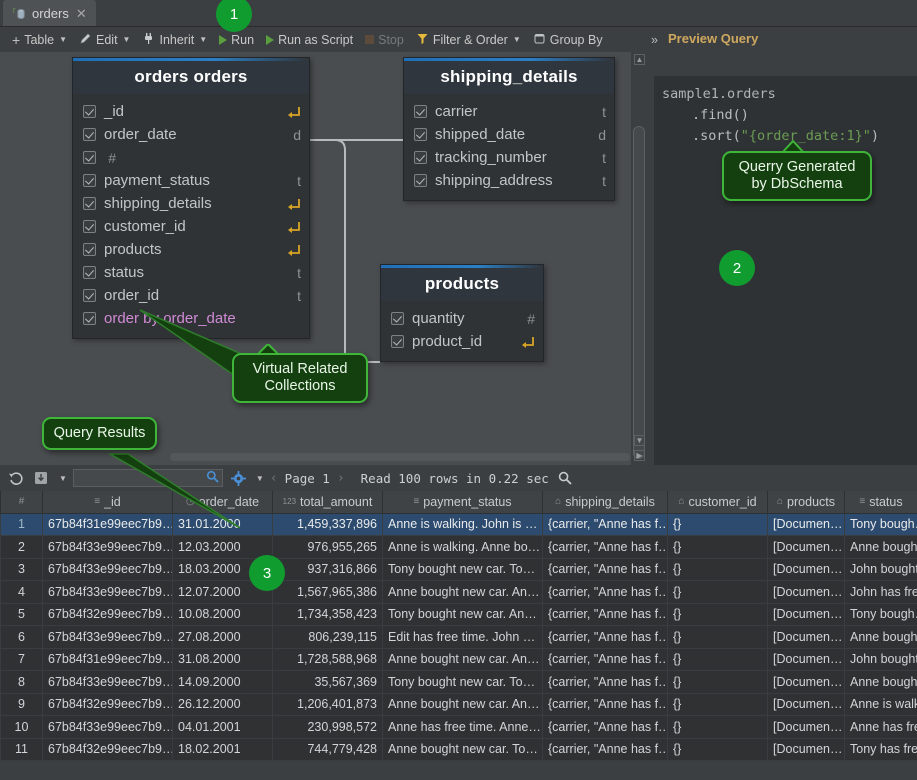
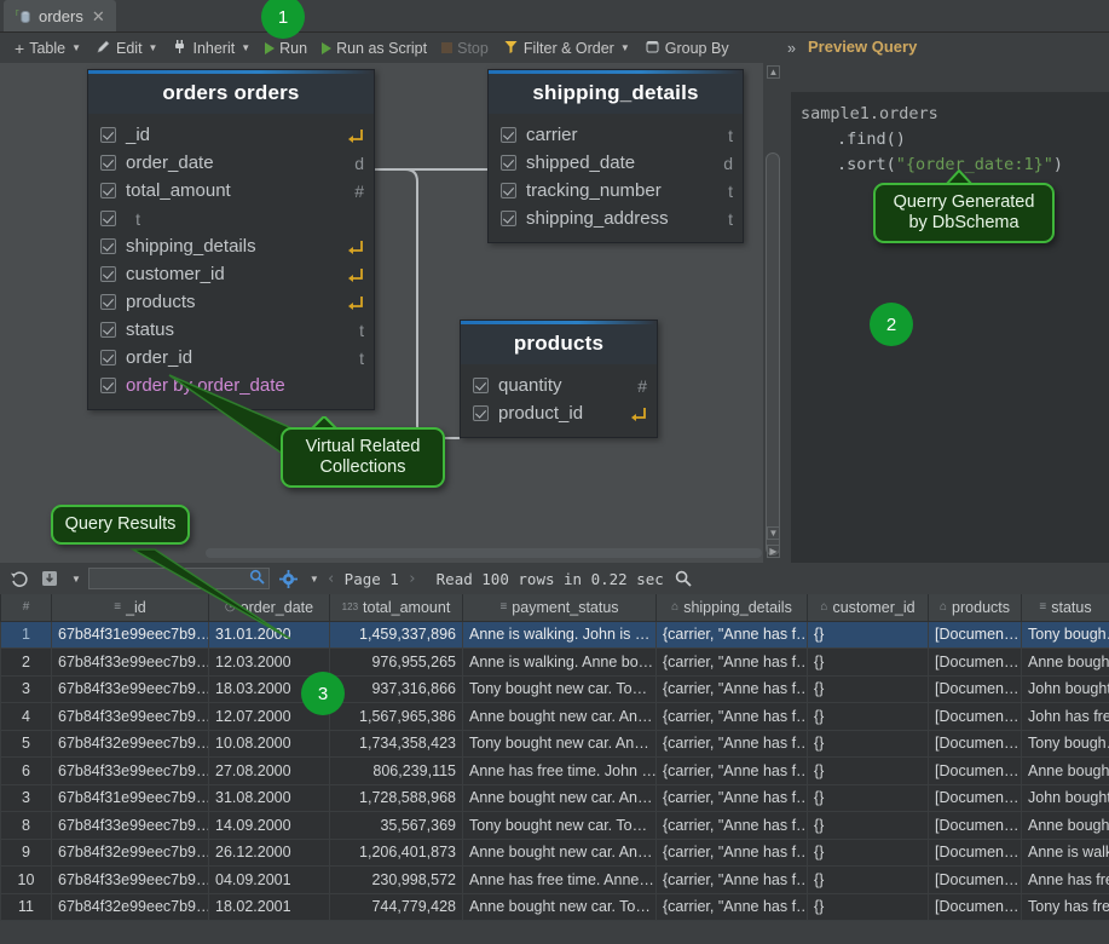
  orders
  ✕
  +
  Table
  ▼
  Edit
  ▼
  Inherit
  ▼
  Run
  Run as Script
  Stop
  Filter & Order
  ▼
  Group By
  »
  Preview Query
  orders orders
  _id
  order_date
  d
+ total_amount
  #
- payment_status
  t
  shipping_details
  customer_id
  products
  status
  t
  order_id
  t
  order b order_date
  shipping_details
  carrier
  t
  shipped_date
  d
  tracking_number
  t
  shipping_address
  t
  products
  quantity
  #
  product_id
  ▲
  ▼
  ▶
  sample1.orders .find() .sort("{order_date:1}")
  1
  2
  3
  Querry Generated
  by DbSchema
  Virtual Related
  Collections
  Query Results
  ▼
  ▼
  ‹
  Page 1
  ›
  Read 100 rows in 0.22 sec
  #	≡ _id	◷ order_date	123 total_amount	≡ payment_status	⌂ shipping_details	⌂ customer_id	⌂ products	≡ status
  1	67b84f31e99eec7b9…	31.01.2000	1,459,337,896	Anne is walking. John is …	{carrier, "Anne has f…	{}	[Documen…	Tony bough
  2	67b84f33e99eec7b9…	12.03.2000	976,955,265	Anne is walking. Anne bo…	{carrier, "Anne has f…	{}	[Documen…	Anne bough
  3	67b84f33e99eec7b9…	18.03.2000	937,316,866	Tony bought new car. To…	{carrier, "Anne has f…	{}	[Documen…	John bough
  4	67b84f33e99eec7b9…	12.07.2000	1,567,965,386	Anne bought new car. An…	{carrier, "Anne has f…	{}	[Documen…	John has fre
  5	67b84f32e99eec7b9…	10.08.2000	1,734,358,423	Tony bought new car. An…	{carrier, "Anne has f…	{}	[Documen…	Tony bough
- 6	67b84f33e99eec7b9…	27.08.2000	806,239,115	Edit has free time. John …	{carrier, "Anne has f…	{}	[Documen…	Anne bough
+ 6	67b84f33e99eec7b9…	27.08.2000	806,239,115	Anne has free time. John …	{carrier, "Anne has f…	{}	[Documen…	Anne bough
- 7	67b84f31e99eec7b9…	31.08.2000	1,728,588,968	Anne bought new car. An…	{carrier, "Anne has f…	{}	[Documen…	John bough
+ 3	67b84f31e99eec7b9…	31.08.2000	1,728,588,968	Anne bought new car. An…	{carrier, "Anne has f…	{}	[Documen…	John bough
  8	67b84f33e99eec7b9…	14.09.2000	35,567,369	Tony bought new car. To…	{carrier, "Anne has f…	{}	[Documen…	Anne bough
  9	67b84f32e99eec7b9…	26.12.2000	1,206,401,873	Anne bought new car. An…	{carrier, "Anne has f…	{}	[Documen…	Anne is wal
- 10	67b84f33e99eec7b9…	04.01.2001	230,998,572	Anne has free time. Anne…	{carrier, "Anne has f…	{}	[Documen…	Anne has fr
+ 10	67b84f33e99eec7b9…	04.09.2001	230,998,572	Anne has free time. Anne…	{carrier, "Anne has f…	{}	[Documen…	Anne has fr
  11	67b84f32e99eec7b9…	18.02.2001	744,779,428	Anne bought new car. To…	{carrier, "Anne has f…	{}	[Documen…	Tony has fre
